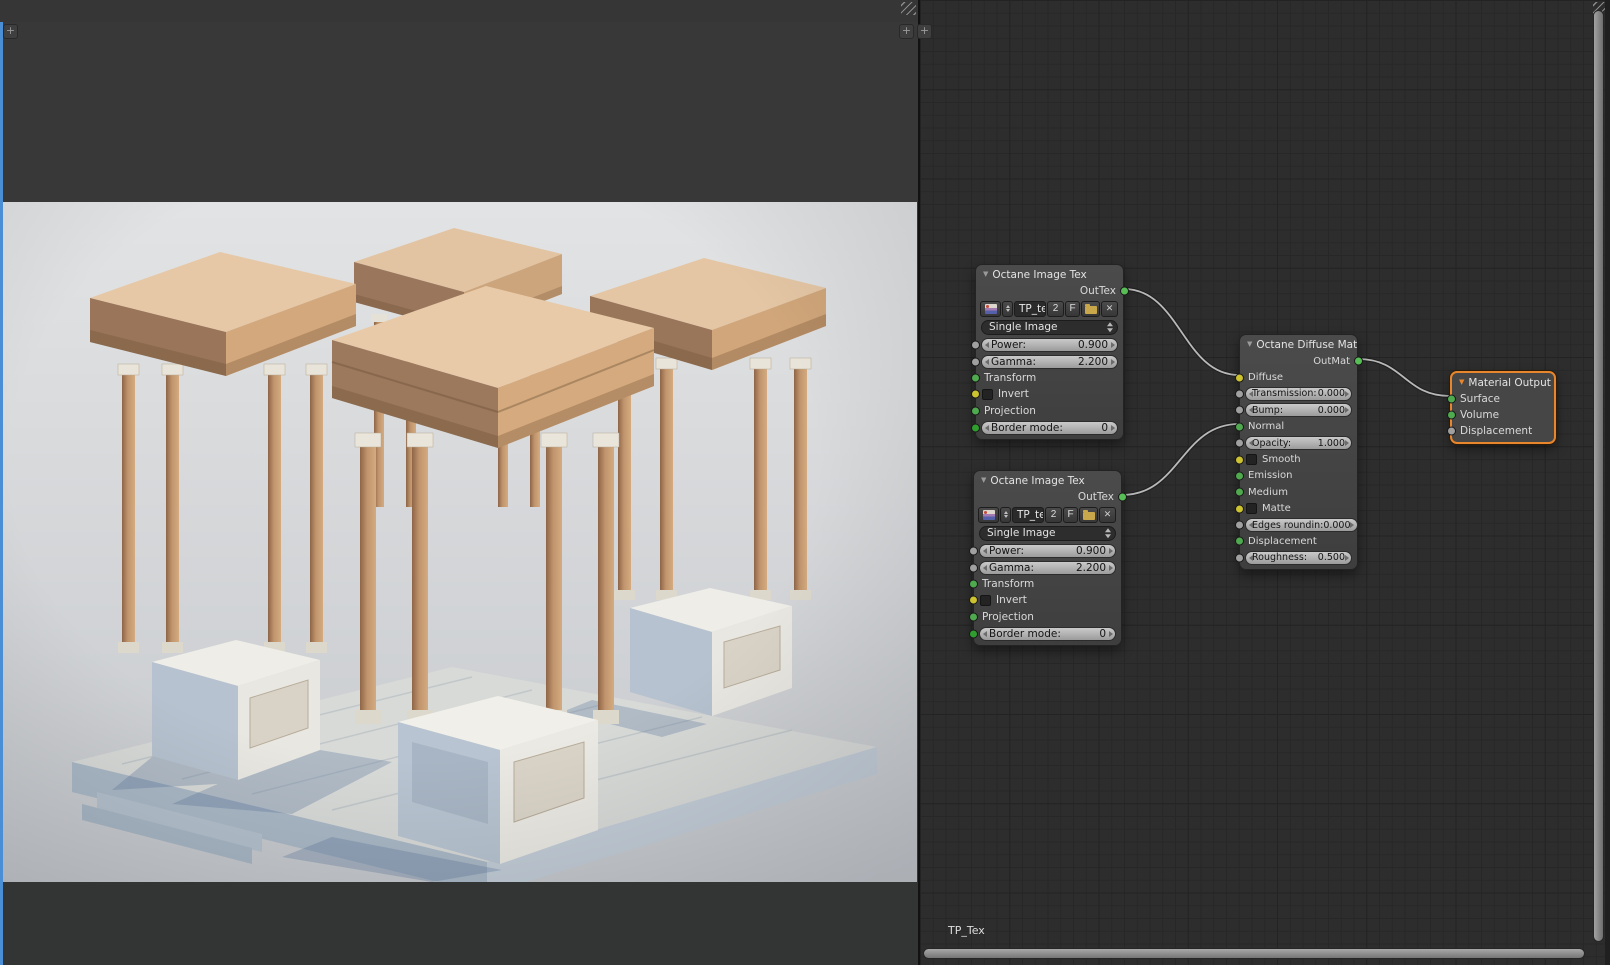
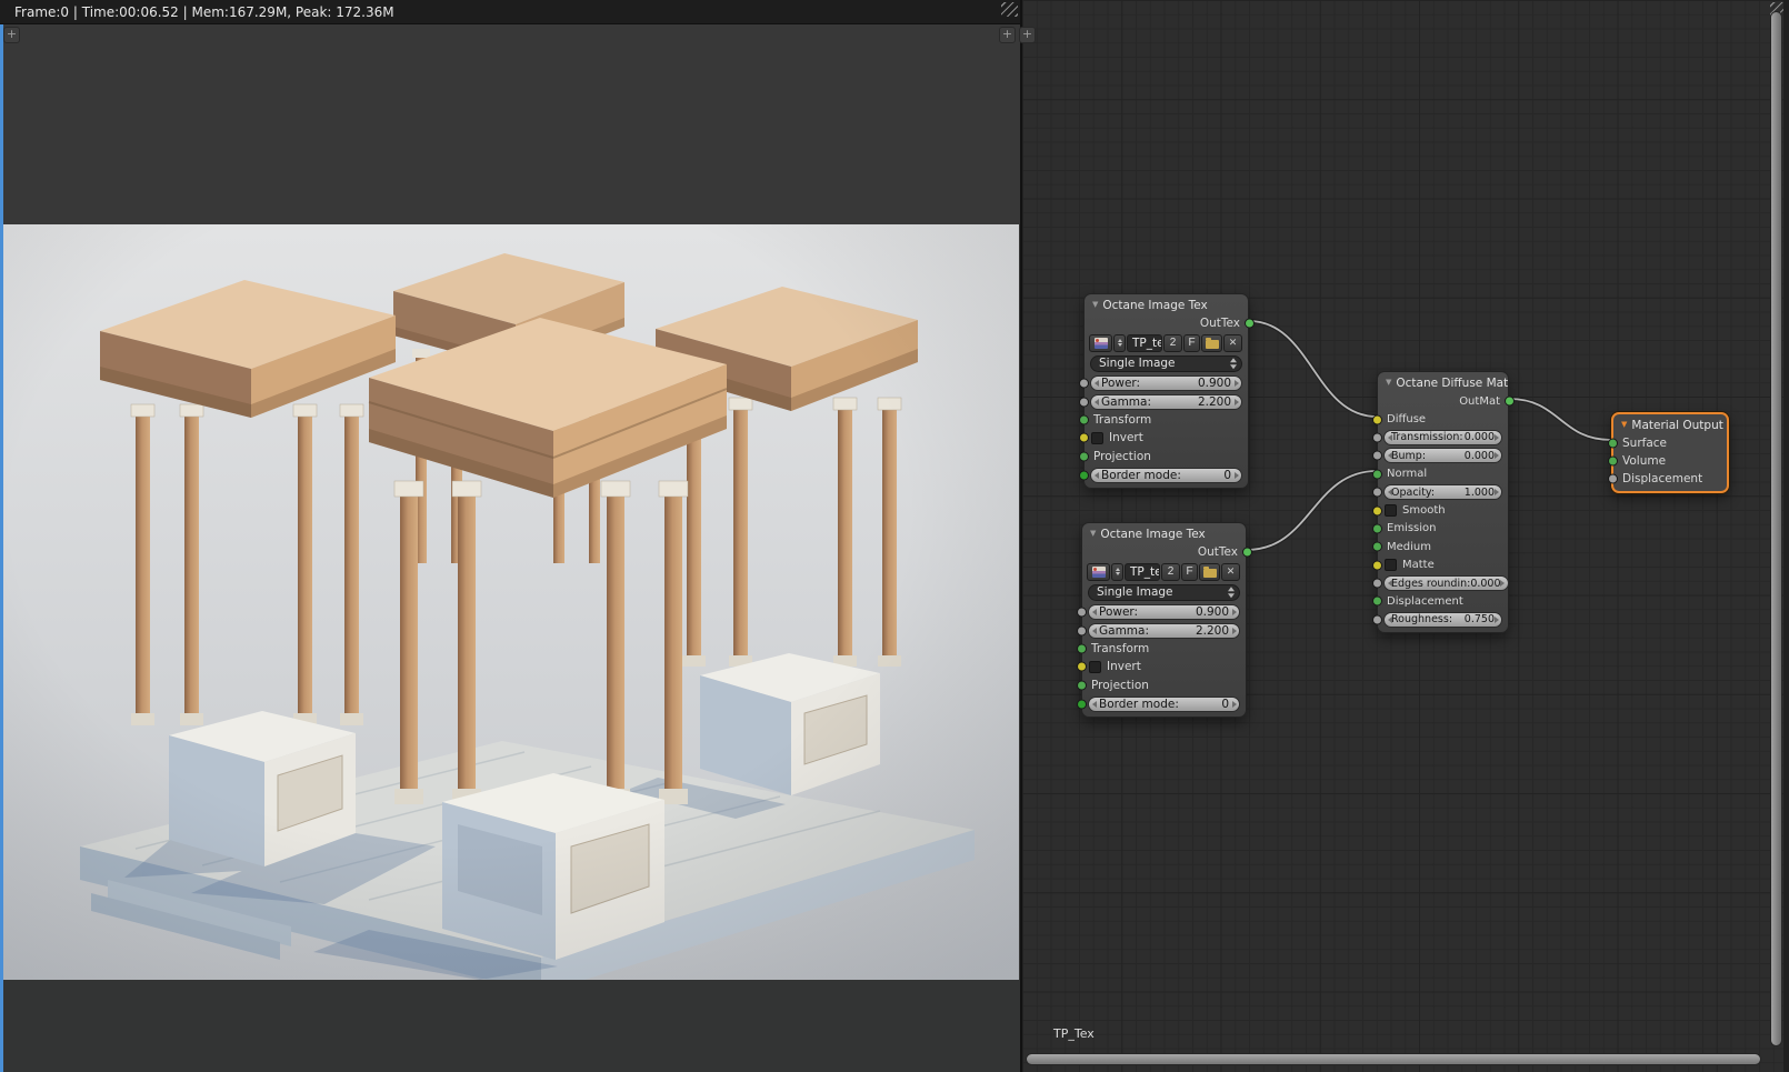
+ Frame:0 | Time:00:06.52 | Mem:167.29M, Peak: 172.36M
  +
  +
  +
  ▼
  Octane Image Tex
  OutTex
  2
  F
  ✕
  Single Image
  Power:
  0.900
  Gamma:
  2.200
  Transform
  Invert
  Projection
  Border mode:
  0
  ▼
  Octane Image Tex
  OutTex
  2
  F
  ✕
  Single Image
  Power:
  0.900
  Gamma:
  2.200
  Transform
  Invert
  Projection
  Border mode:
  0
  ▼
  Octane Diffuse Mat
  OutMat
  Diffuse
  Transmission:
  0.000
  Bump:
  0.000
  Normal
  Opacity:
  1.000
  Smooth
  Emission
  Medium
  Matte
  Edges roundin:
  0.000
  Displacement
  Roughness:
- 0.500
+ 0.750
  ▼
  Material Output
  Surface
  Volume
  Displacement
  TP_Tex
